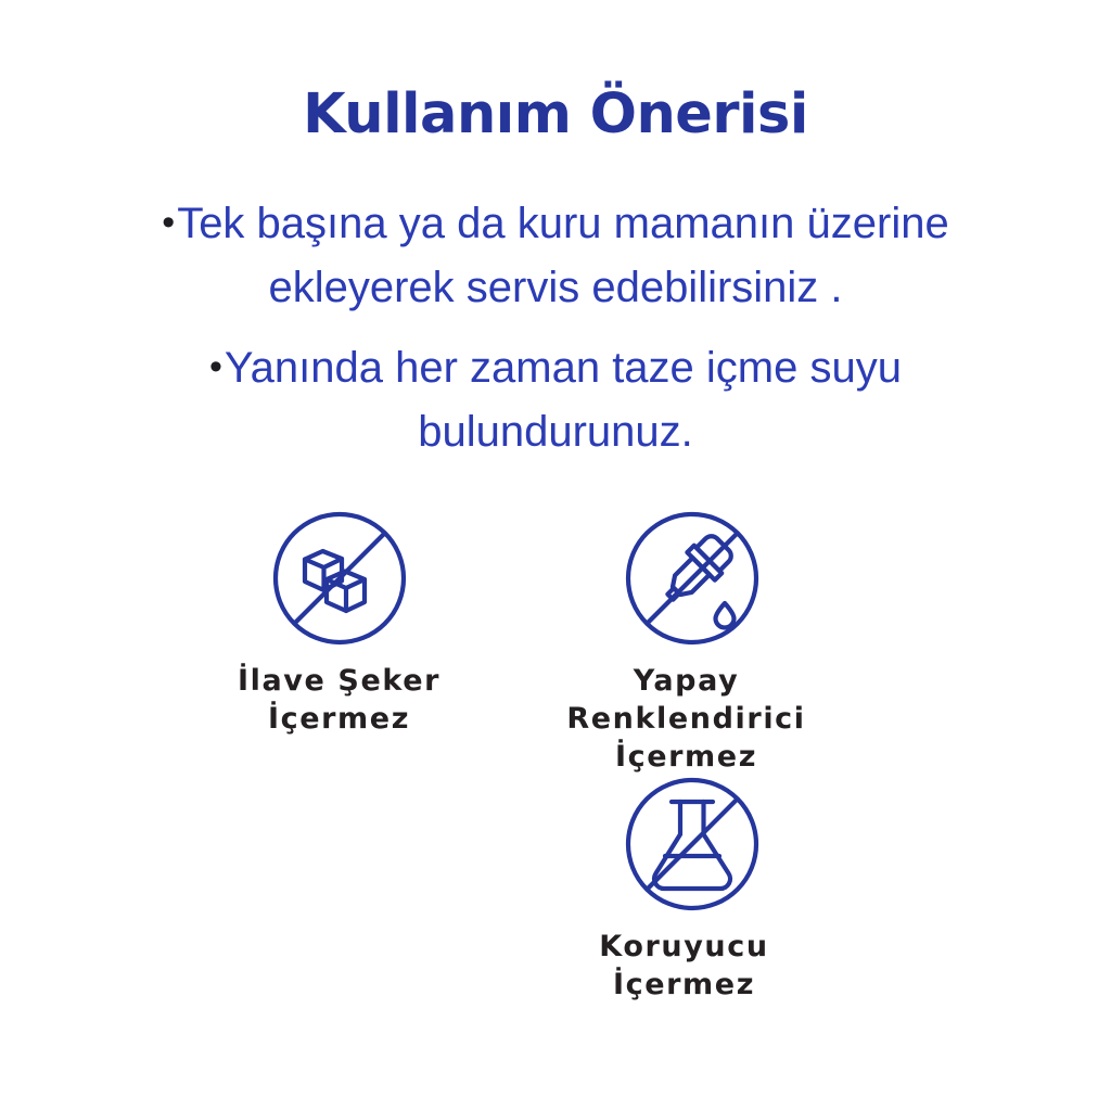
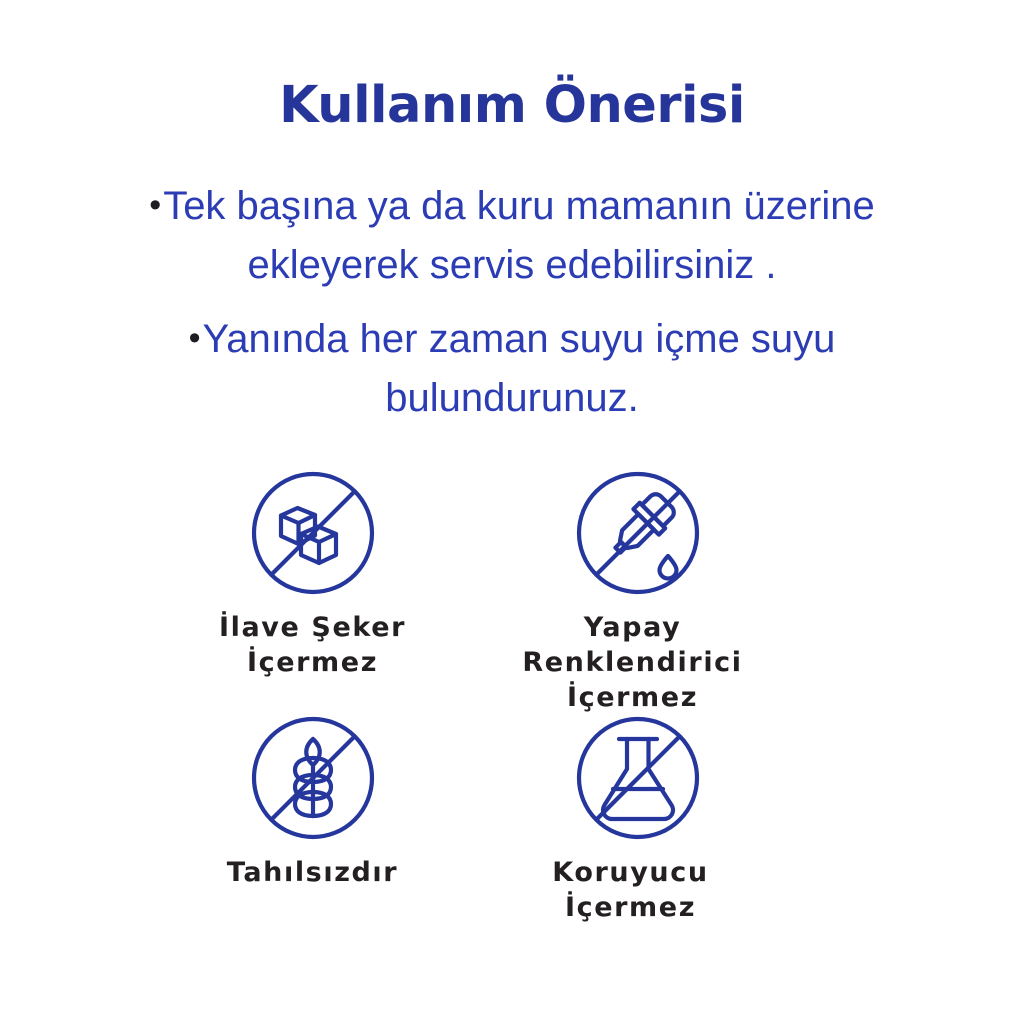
  Kullanım Önerisi
  •Tek başına ya da kuru mamanın üzerine ekleyerek servis edebilirsiniz .
- •Yanında her zaman taze içme suyu bulundurunuz.
+ •Yanında her zaman suyu içme suyu bulundurunuz.
  İlave Şeker
  İçermez
  Yapay Renklendirici
  İçermez
+ Tahılsızdır
  Koruyucu
  İçermez
